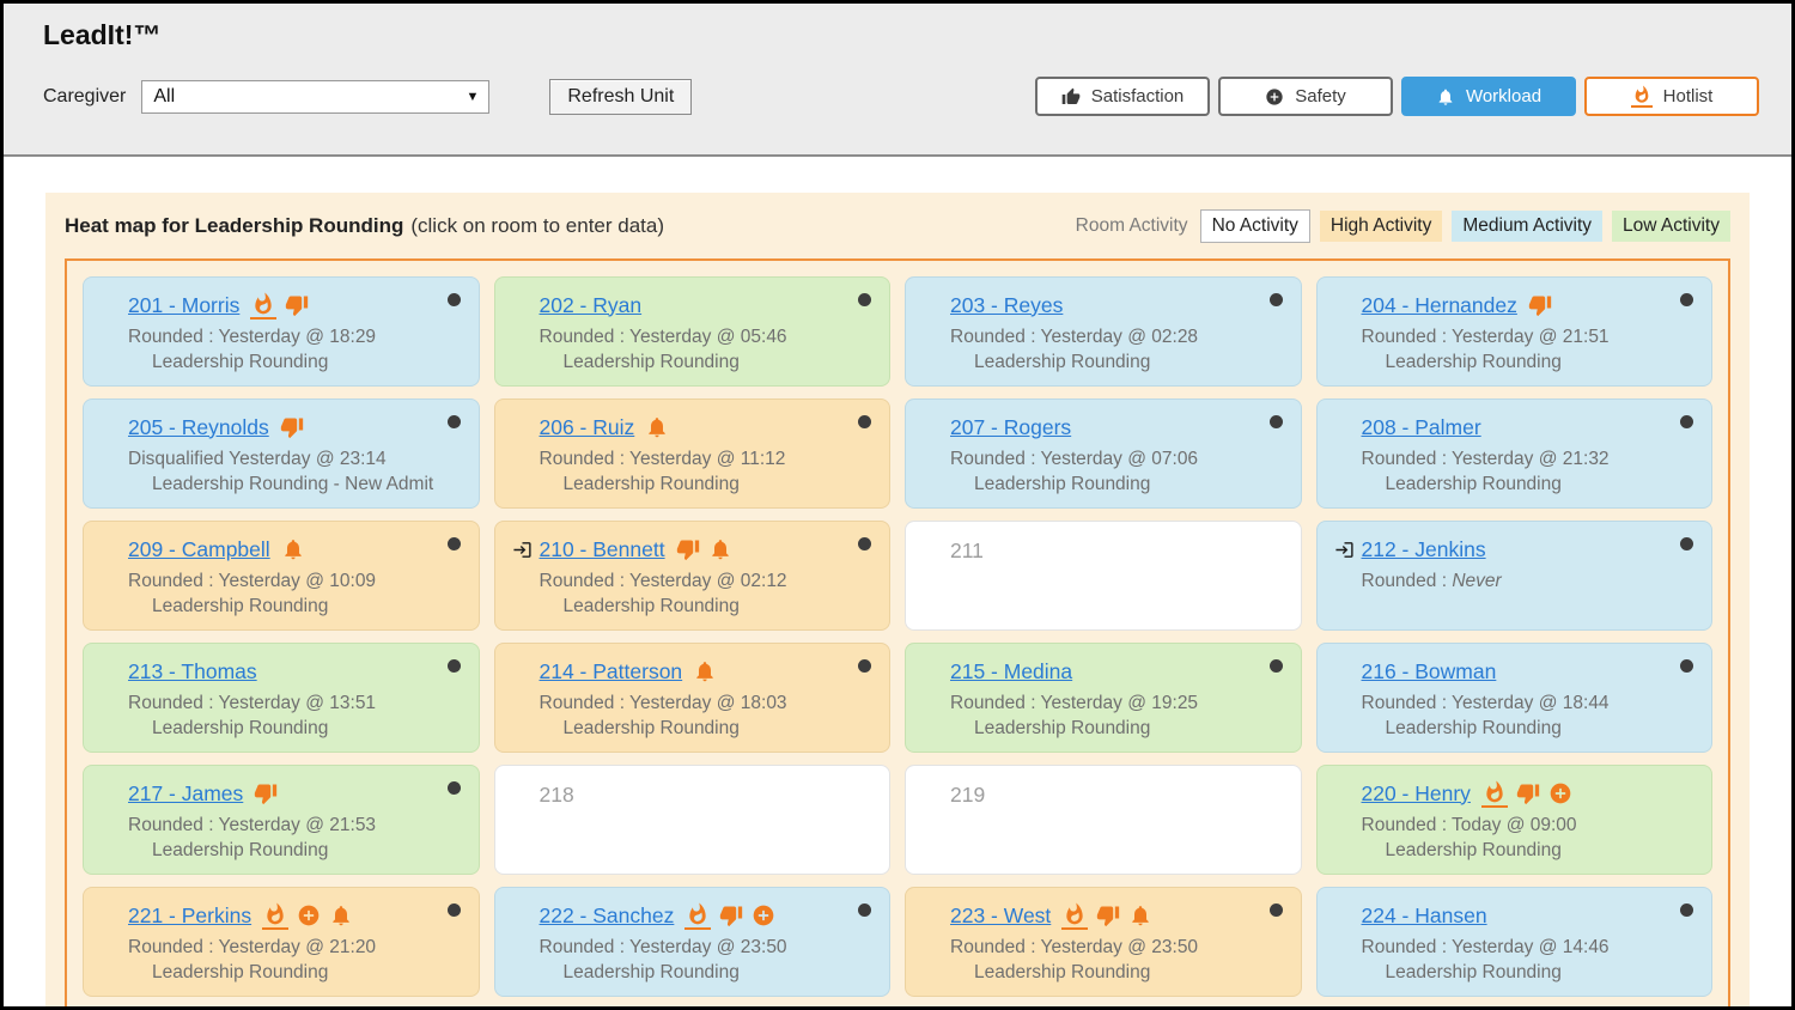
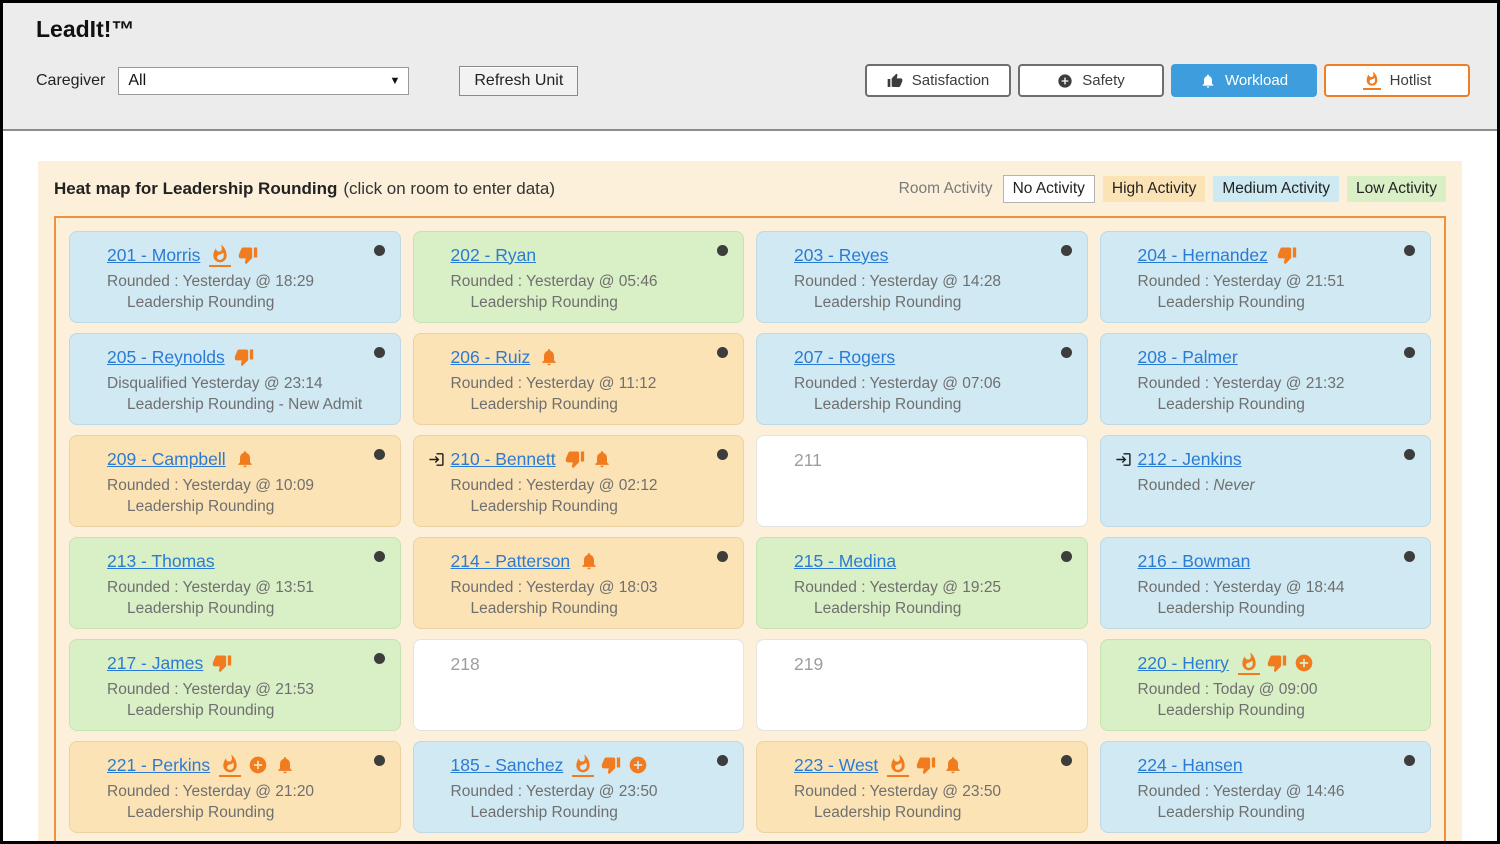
  LeadIt!™
  Caregiver
  All
  ▼
  Refresh Unit
  Satisfaction
  Safety
  Workload
  Hotlist
  Heat map for Leadership Rounding
  (click on room to enter data)
  Room Activity
  No Activity
  High Activity
  Medium Activity
  Low Activity
  201 - Morris
  Rounded : Yesterday @ 18:29
  Leadership Rounding
  202 - Ryan
  Rounded : Yesterday @ 05:46
  Leadership Rounding
  203 - Reyes
- Rounded : Yesterday @ 02:28
+ Rounded : Yesterday @ 14:28
  Leadership Rounding
  204 - Hernandez
  Rounded : Yesterday @ 21:51
  Leadership Rounding
  205 - Reynolds
  Disqualified Yesterday @ 23:14
  Leadership Rounding - New Admit
  206 - Ruiz
  Rounded : Yesterday @ 11:12
  Leadership Rounding
  207 - Rogers
  Rounded : Yesterday @ 07:06
  Leadership Rounding
  208 - Palmer
  Rounded : Yesterday @ 21:32
  Leadership Rounding
  209 - Campbell
  Rounded : Yesterday @ 10:09
  Leadership Rounding
  210 - Bennett
  Rounded : Yesterday @ 02:12
  Leadership Rounding
  211
  212 - Jenkins
  Rounded : Never
  213 - Thomas
  Rounded : Yesterday @ 13:51
  Leadership Rounding
  214 - Patterson
  Rounded : Yesterday @ 18:03
  Leadership Rounding
  215 - Medina
  Rounded : Yesterday @ 19:25
  Leadership Rounding
  216 - Bowman
  Rounded : Yesterday @ 18:44
  Leadership Rounding
  217 - James
  Rounded : Yesterday @ 21:53
  Leadership Rounding
  218
  219
  220 - Henry
  Rounded : Today @ 09:00
  Leadership Rounding
  221 - Perkins
  Rounded : Yesterday @ 21:20
  Leadership Rounding
- 222 - Sanchez
+ 185 - Sanchez
  Rounded : Yesterday @ 23:50
  Leadership Rounding
  223 - West
  Rounded : Yesterday @ 23:50
  Leadership Rounding
  224 - Hansen
  Rounded : Yesterday @ 14:46
  Leadership Rounding
